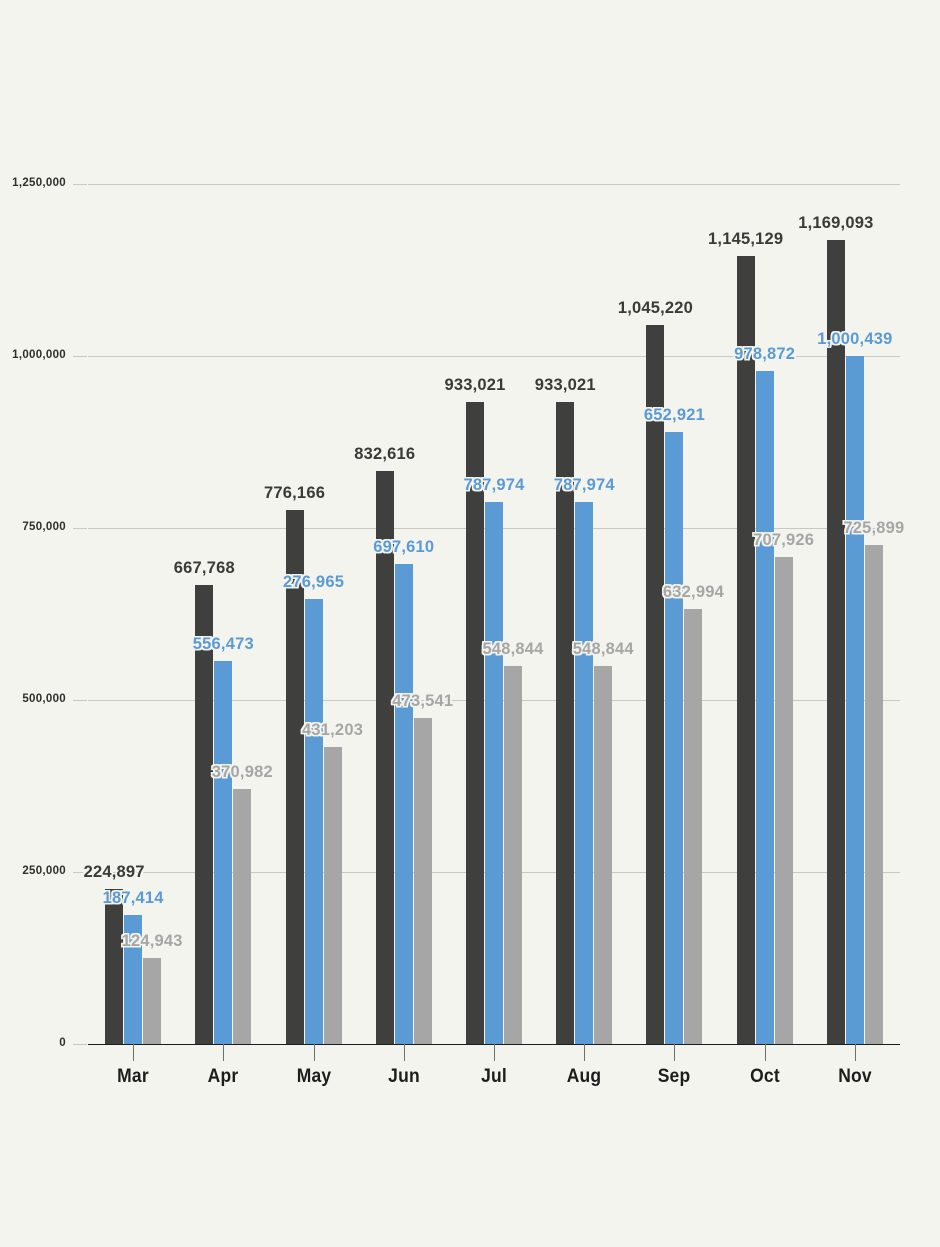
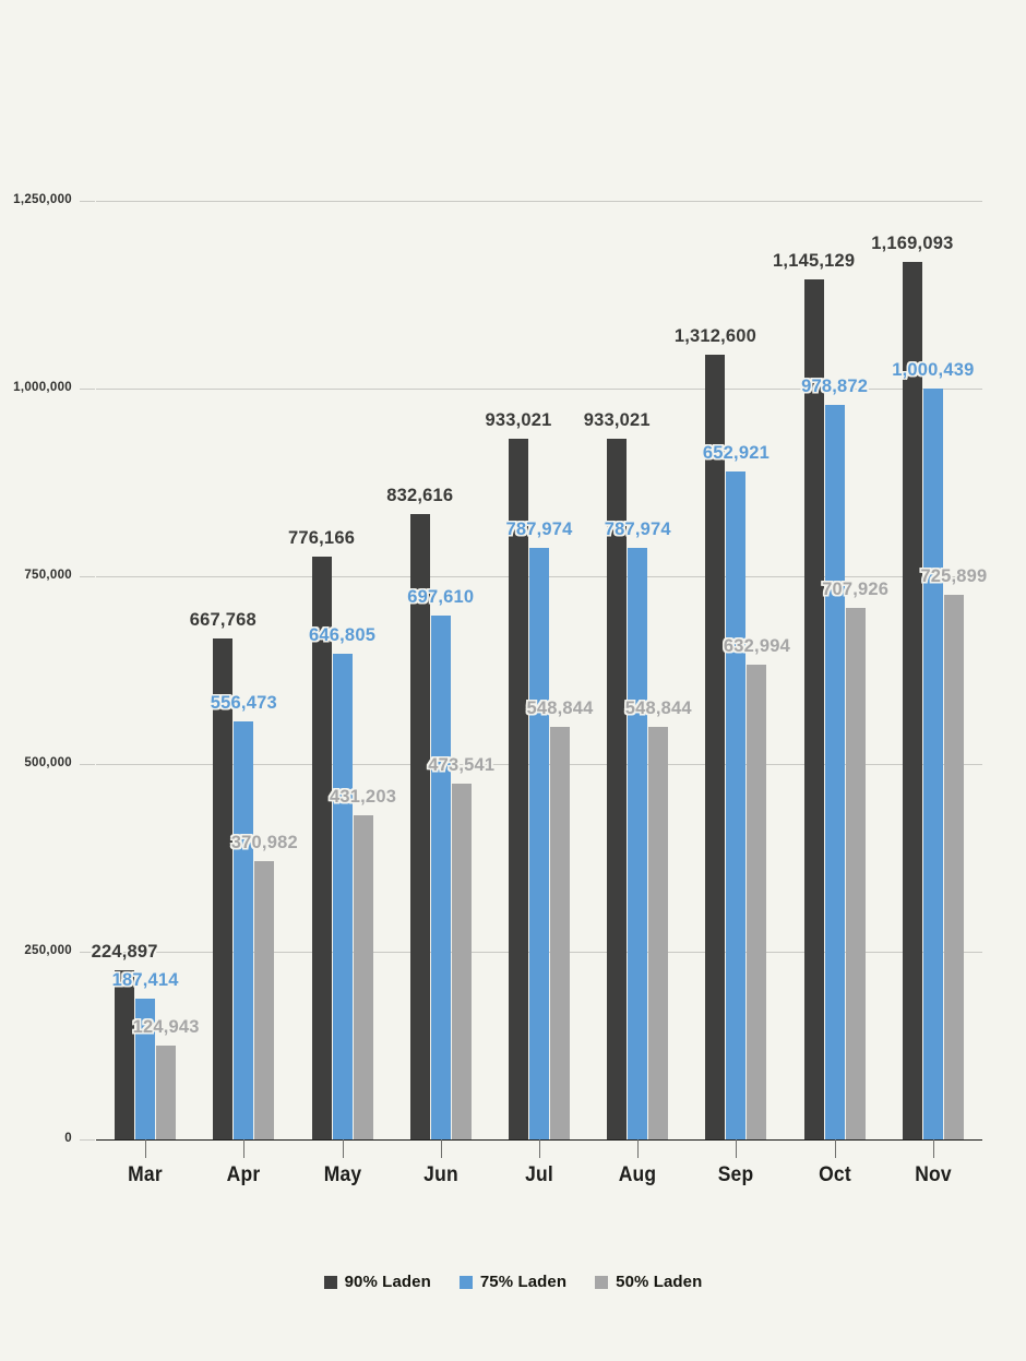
  0
  250,000
  500,000
  750,000
  1,000,000
  1,250,000
  224,897
  187,414
  124,943
  Mar
  667,768
  556,473
  370,982
  Apr
  776,166
- 276,965
+ 646,805
  431,203
  May
  832,616
  697,610
  473,541
  Jun
  933,021
  787,974
  548,844
  Jul
  933,021
  787,974
  548,844
  Aug
- 1,045,220
+ 1,312,600
  652,921
  632,994
  Sep
  1,145,129
  978,872
  707,926
  Oct
  1,169,093
  1,000,439
  725,899
  Nov
+ 90% Laden
+ 75% Laden
+ 50% Laden
